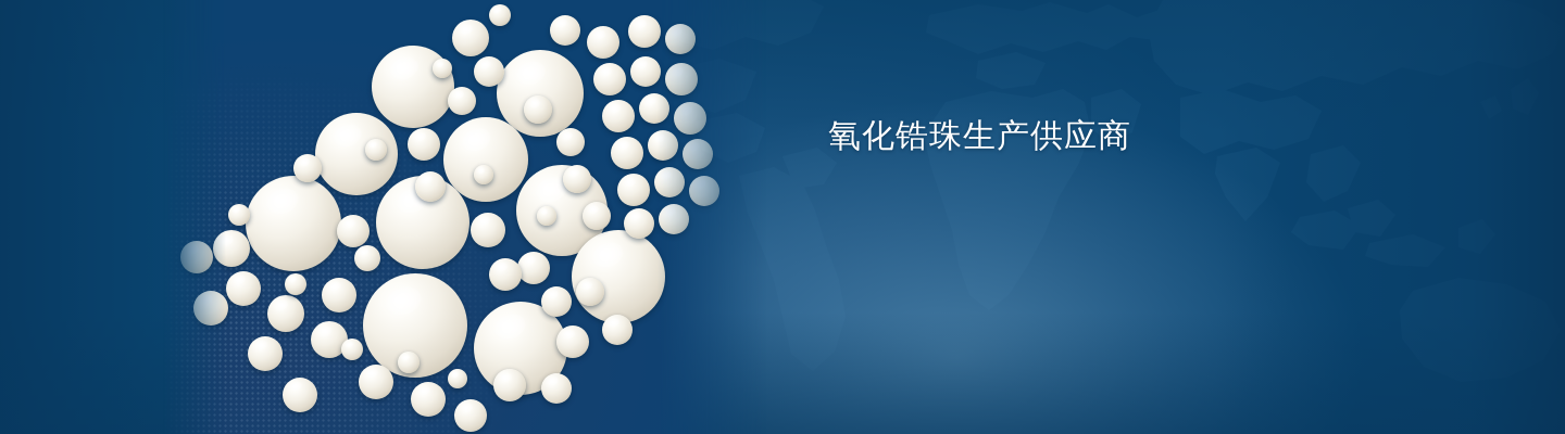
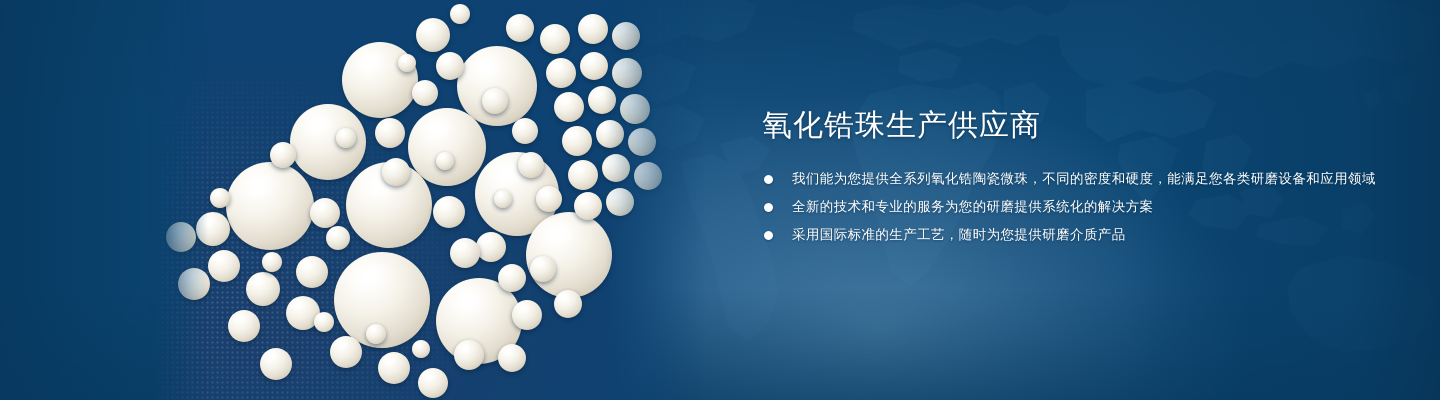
  氧化锆珠生产供应商
+ 我们能为您提供全系列氧化锆陶瓷微珠，不同的密度和硬度，能满足您各类研磨设备和应用领域
+ 全新的技术和专业的服务为您的研磨提供系统化的解决方案
+ 采用国际标准的生产工艺，随时为您提供研磨介质产品
